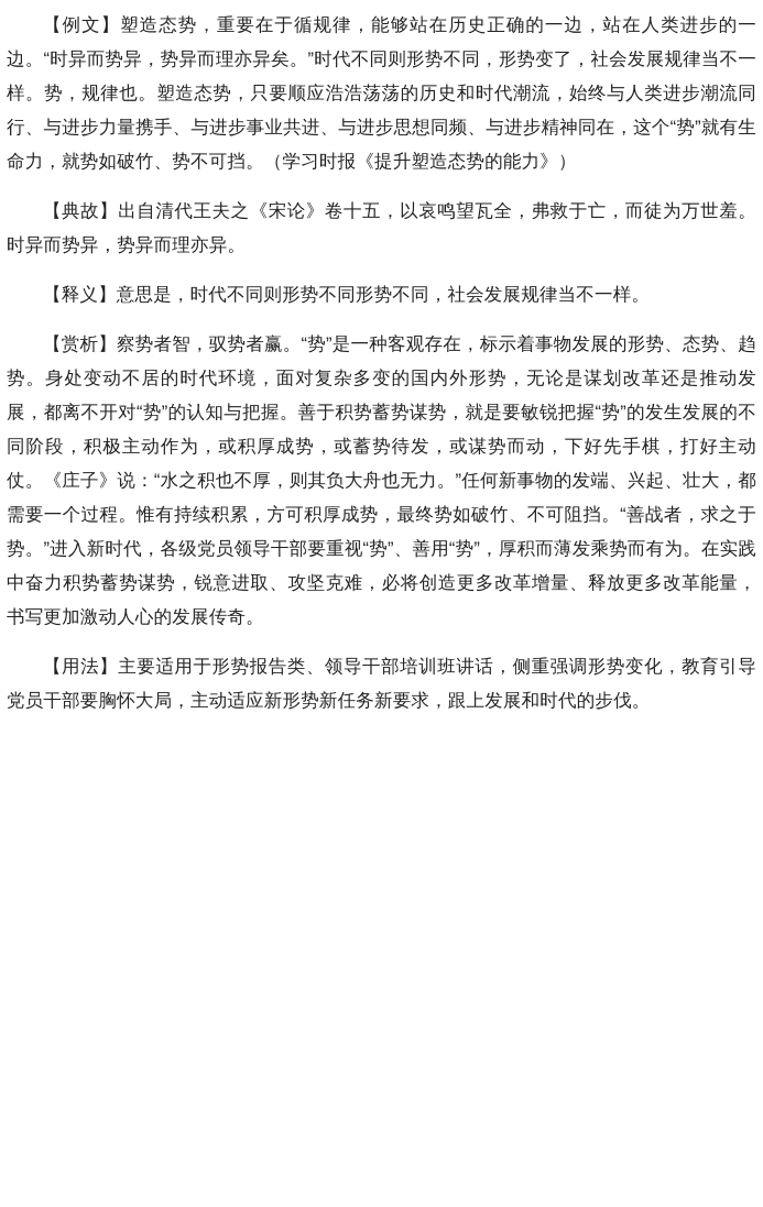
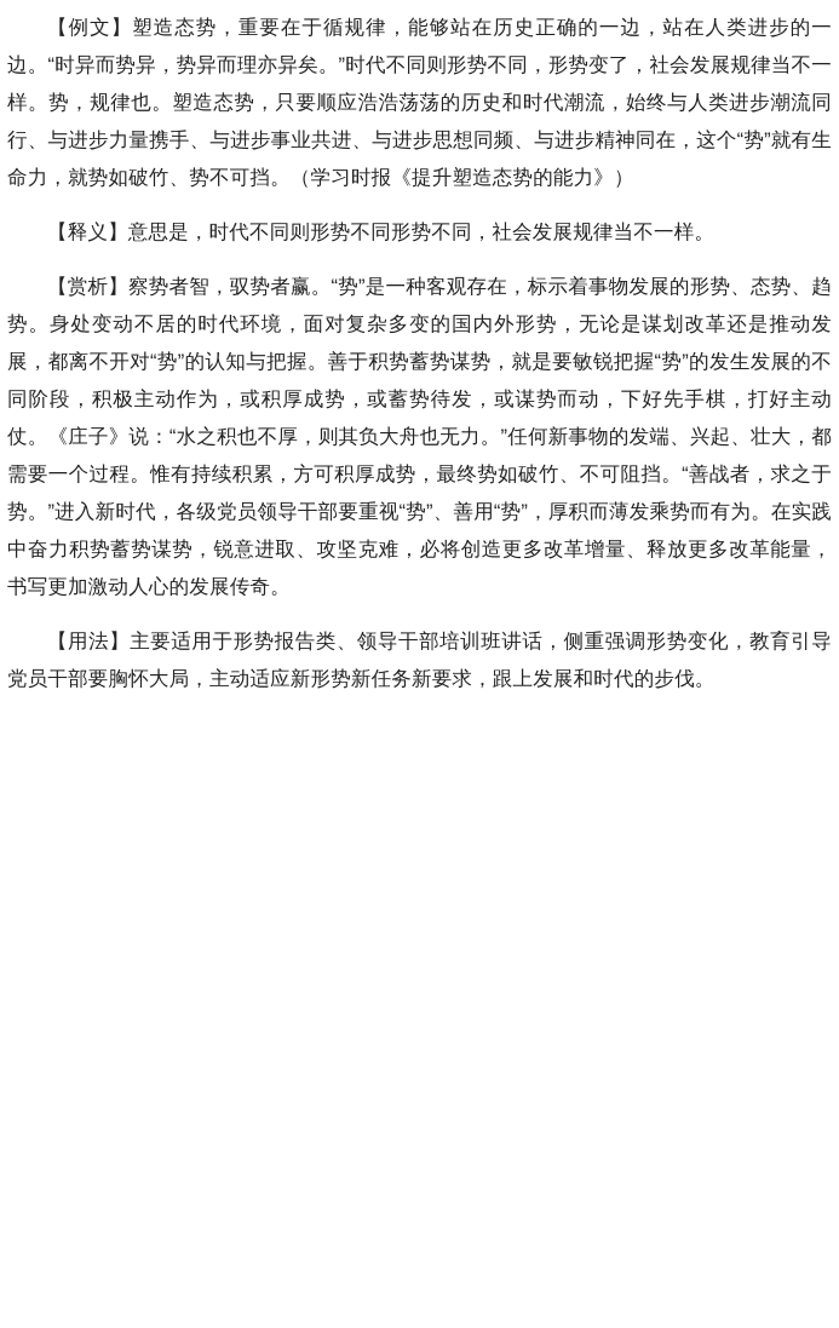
  【例文】塑造态势，重要在于循规律，能够站在历史正确的一边，站在人类进步的一边。“时异而势异，势异而理亦异矣。”时代不同则形势不同，形势变了，社会发展规律当不一样。势，规律也。塑造态势，只要顺应浩浩荡荡的历史和时代潮流，始终与人类进步潮流同行、与进步力量携手、与进步事业共进、与进步思想同频、与进步精神同在，这个“势”就有生命力，就势如破竹、势不可挡。（学习时报《提升塑造态势的能力》）
- 【典故】出自清代王夫之《宋论》卷十五，以哀鸣望瓦全，弗救于亡，而徒为万世羞。时异而势异，势异而理亦异。
  【释义】意思是，时代不同则形势不同形势不同，社会发展规律当不一样。
  【赏析】察势者智，驭势者赢。“势”是一种客观存在，标示着事物发展的形势、态势、趋势。身处变动不居的时代环境，面对复杂多变的国内外形势，无论是谋划改革还是推动发展，都离不开对“势”的认知与把握。善于积势蓄势谋势，就是要敏锐把握“势”的发生发展的不同阶段，积极主动作为，或积厚成势，或蓄势待发，或谋势而动，下好先手棋，打好主动仗。《庄子》说：“水之积也不厚，则其负大舟也无力。”任何新事物的发端、兴起、壮大，都需要一个过程。惟有持续积累，方可积厚成势，最终势如破竹、不可阻挡。“善战者，求之于势。”进入新时代，各级党员领导干部要重视“势”、善用“势”，厚积而薄发乘势而有为。在实践中奋力积势蓄势谋势，锐意进取、攻坚克难，必将创造更多改革增量、释放更多改革能量，书写更加激动人心的发展传奇。
  【用法】主要适用于形势报告类、领导干部培训班讲话，侧重强调形势变化，教育引导党员干部要胸怀大局，主动适应新形势新任务新要求，跟上发展和时代的步伐。
